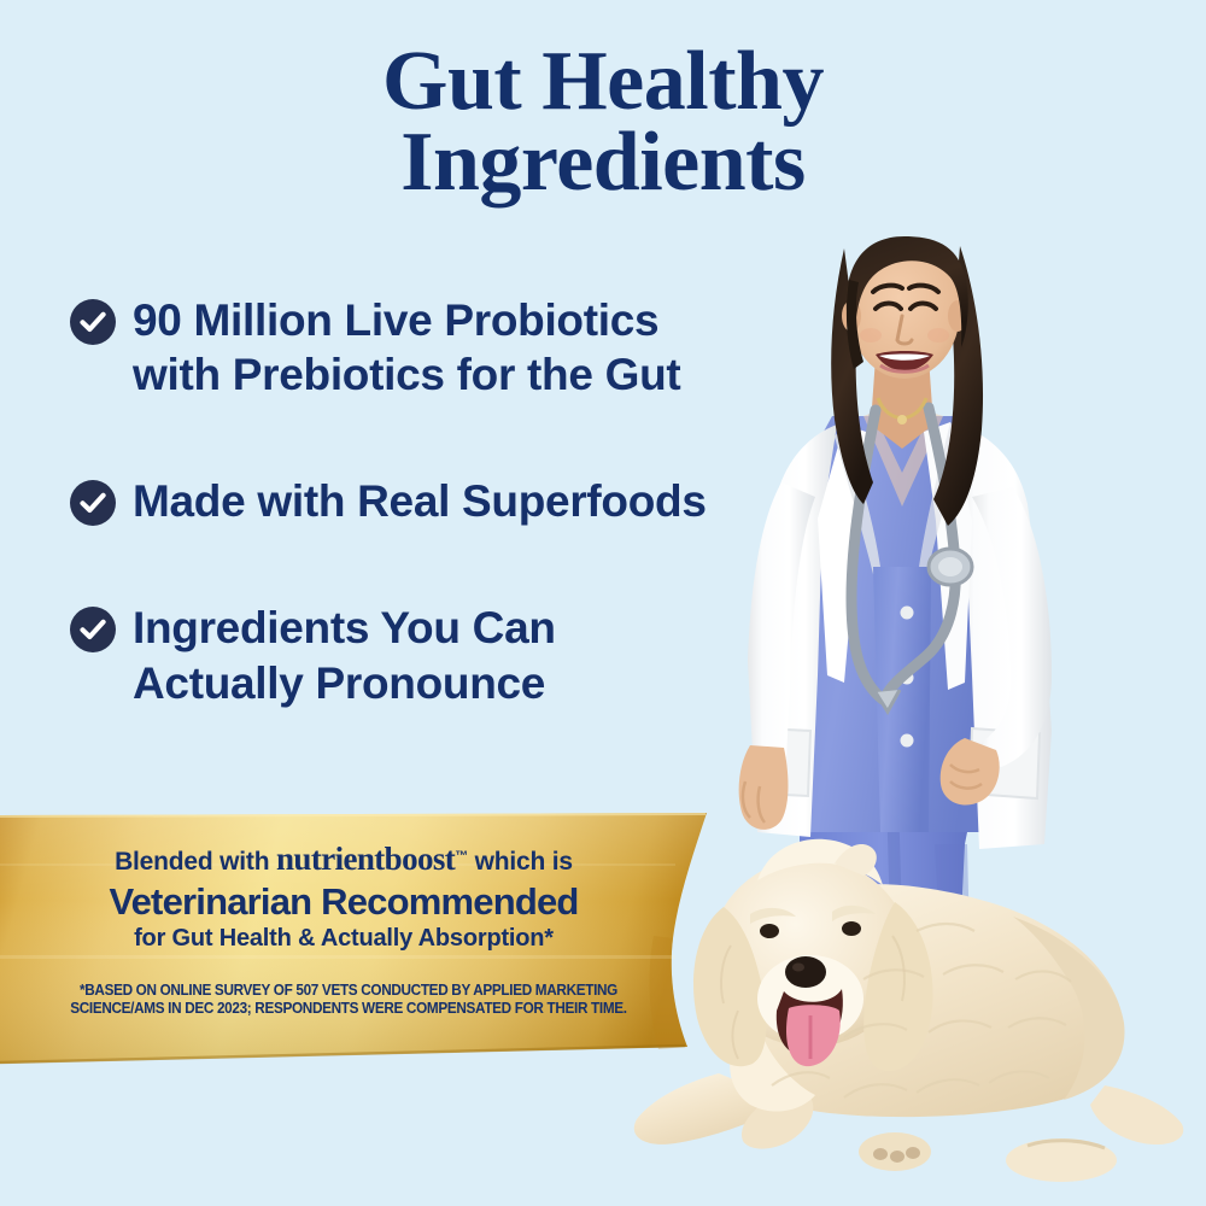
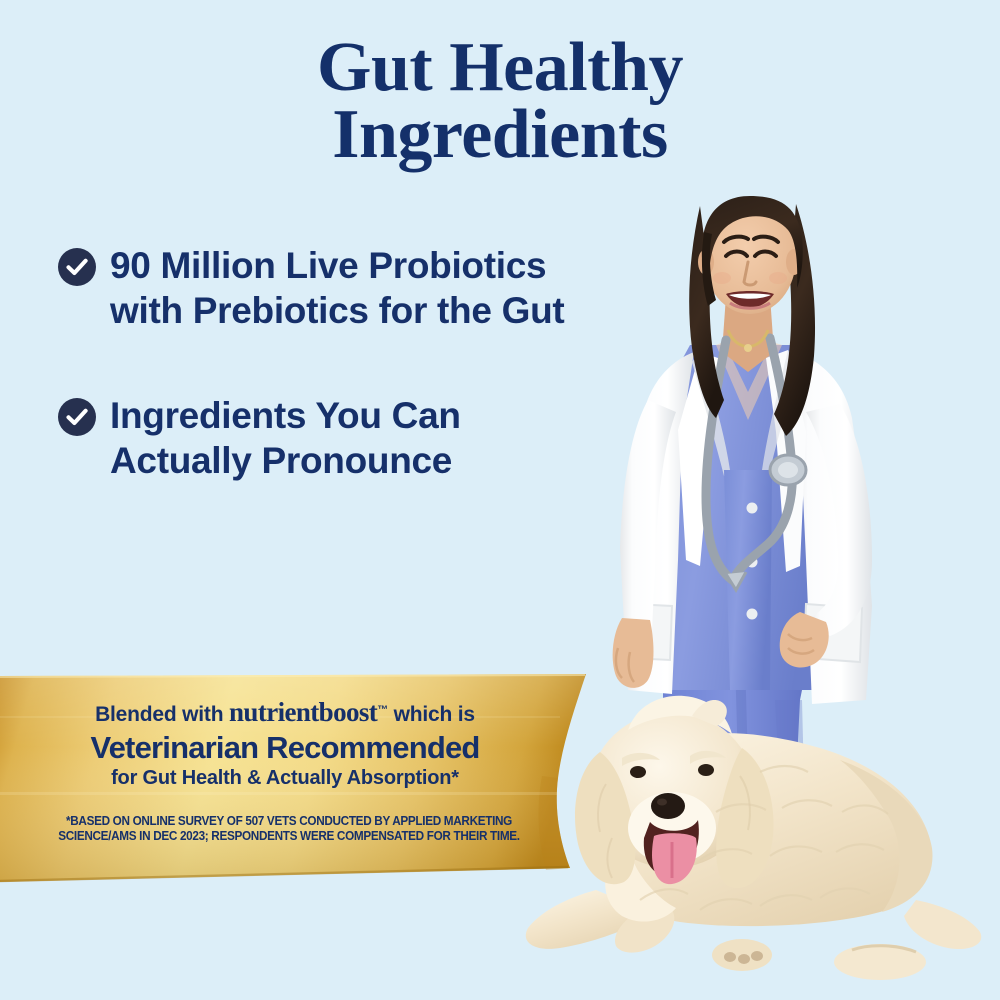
  Gut Healthy
  Ingredients
  90 Million Live Probiotics
  with Prebiotics for the Gut
- Made with Real Superfoods
  Ingredients You Can
  Actually Pronounce
  Blended with nutrientboost™ which is
  Veterinarian Recommended
  for Gut Health & Actually Absorption*
  *BASED ON ONLINE SURVEY OF 507 VETS CONDUCTED BY APPLIED MARKETING
  SCIENCE/AMS IN DEC 2023; RESPONDENTS WERE COMPENSATED FOR THEIR TIME.
